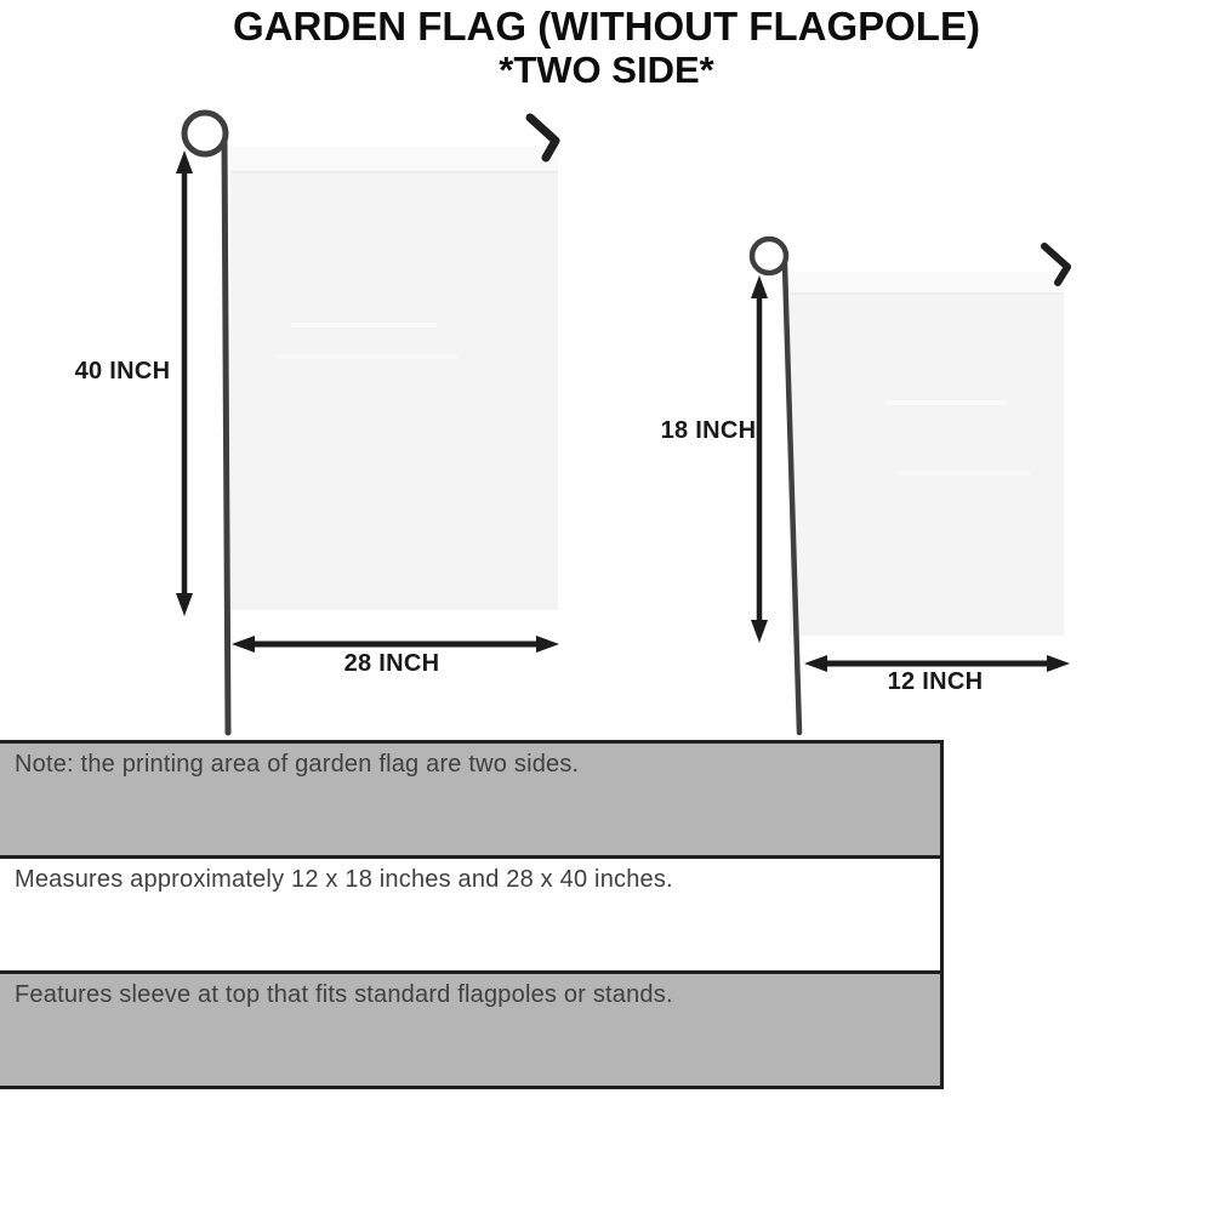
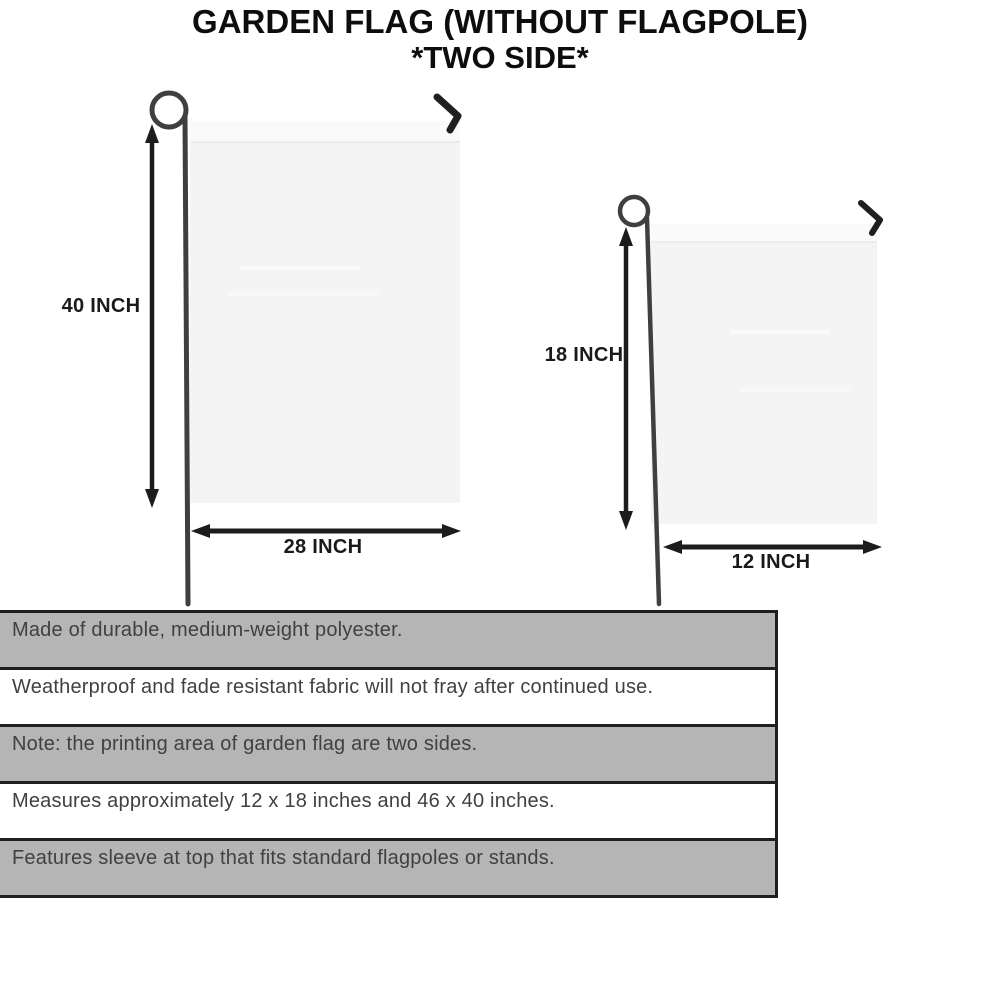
  GARDEN FLAG (WITHOUT FLAGPOLE)
  *TWO SIDE*
  40 INCH
  28 INCH
  18 INCH
  12 INCH
+ Made of durable, medium-weight polyester.
+ Weatherproof and fade resistant fabric will not fray after continued use.
  Note: the printing area of garden flag are two sides.
- Measures approximately 12 x 18 inches and 28 x 40 inches.
+ Measures approximately 12 x 18 inches and 46 x 40 inches.
  Features sleeve at top that fits standard flagpoles or stands.
